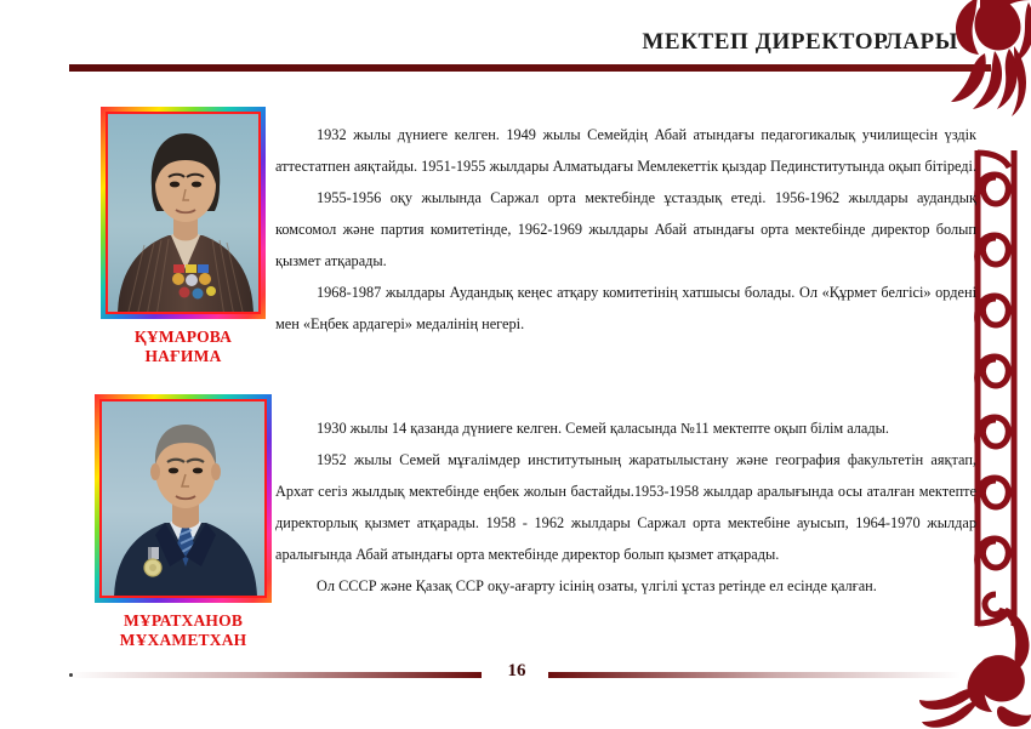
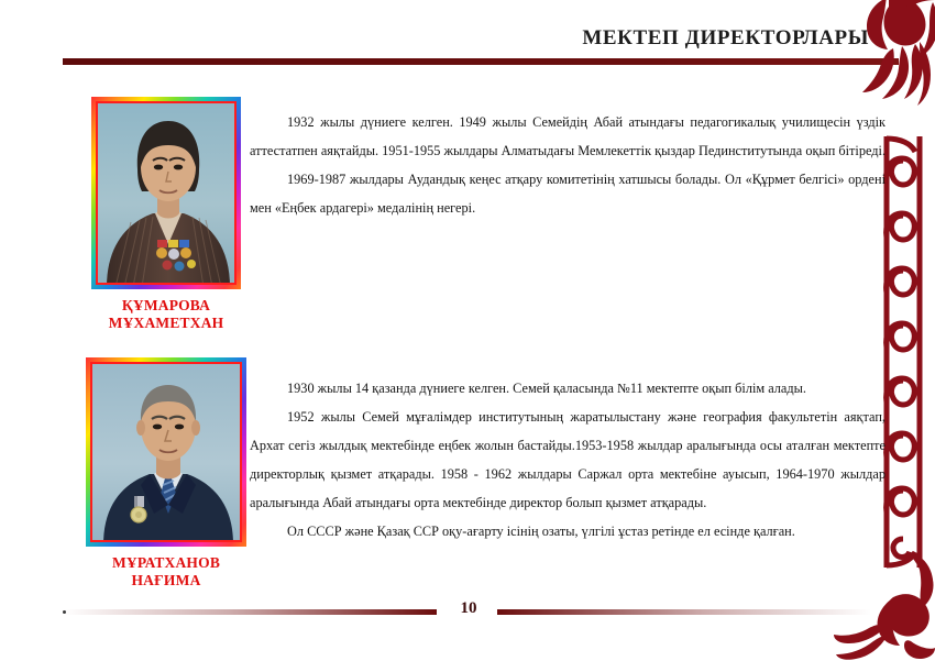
  МЕКТЕП ДИРЕКТОРЛАРЫ
  ҚҰМАРОВА
- НАҒИМА
+ МҰХАМЕТХАН
  1932 жылы дүниеге келген. 1949 жылы Семейдің Абай атындағы педагогикалық училищесін үздік аттестатпен аяқтайды. 1951-1955 жылдары Алматыдағы Мемлекеттік қыздар Пединститутында оқып бітіреді.
- 1955-1956 оқу жылында Саржал орта мектебінде ұстаздық етеді. 1956-1962 жылдары аудандық комсомол және партия комитетінде, 1962-1969 жылдары Абай атындағы орта мектебінде директор болып қызмет атқарады.
- 1968-1987 жылдары Аудандық кеңес атқару комитетінің хатшысы болады. Ол «Құрмет белгісі» ордені мен «Еңбек ардагері» медалінің негері.
+ 1969-1987 жылдары Аудандық кеңес атқару комитетінің хатшысы болады. Ол «Құрмет белгісі» ордені мен «Еңбек ардагері» медалінің негері.
  МҰРАТХАНОВ
- МҰХАМЕТХАН
+ НАҒИМА
  1930 жылы 14 қазанда дүниеге келген. Семей қаласында №11 мектепте оқып білім алады.
  1952 жылы Семей мұғалімдер институтының жаратылыстану және география факультетін аяқтап, Архат сегіз жылдық мектебінде еңбек жолын бастайды.1953-1958 жылдар аралығында осы аталған мектепте директорлық қызмет атқарады. 1958 - 1962 жылдары Саржал орта мектебіне ауысып, 1964-1970 жылдар аралығында Абай атындағы орта мектебінде директор болып қызмет атқарады.
  Ол СССР және Қазақ ССР оқу-ағарту ісінің озаты, үлгілі ұстаз ретінде ел есінде қалған.
- 16
+ 10
